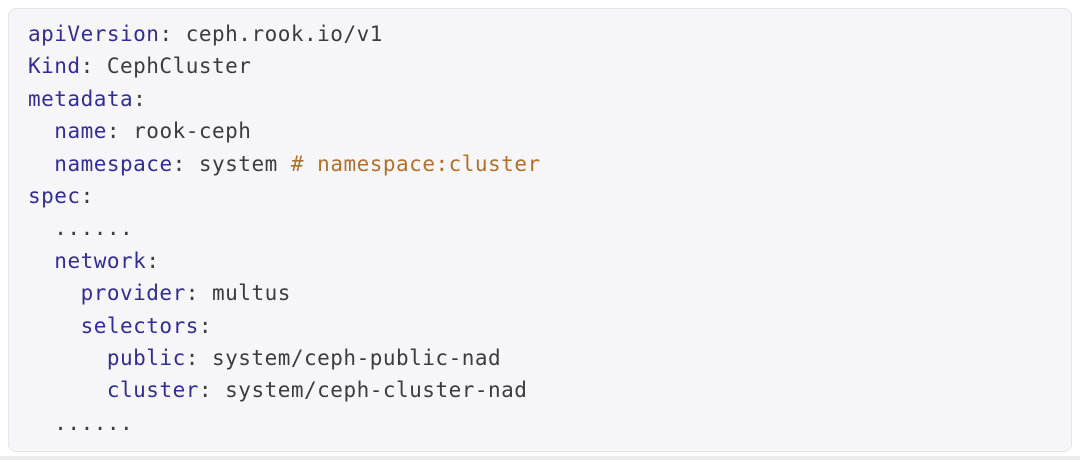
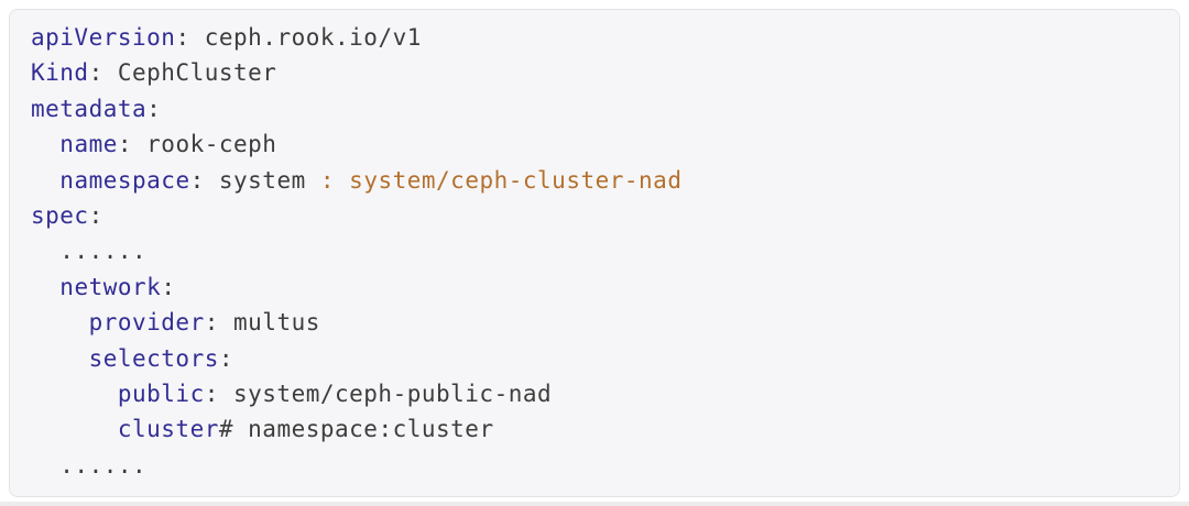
  apiVersion: ceph.rook.io/v1
  Kind: CephCluster
  metadata:
  name: rook-ceph
- namespace: system # namespace:cluster
+ namespace: system : system/ceph-cluster-nad
  spec:
  ......
  network:
  provider: multus
  selectors:
  public: system/ceph-public-nad
- cluster: system/ceph-cluster-nad
+ cluster# namespace:cluster
  ......
